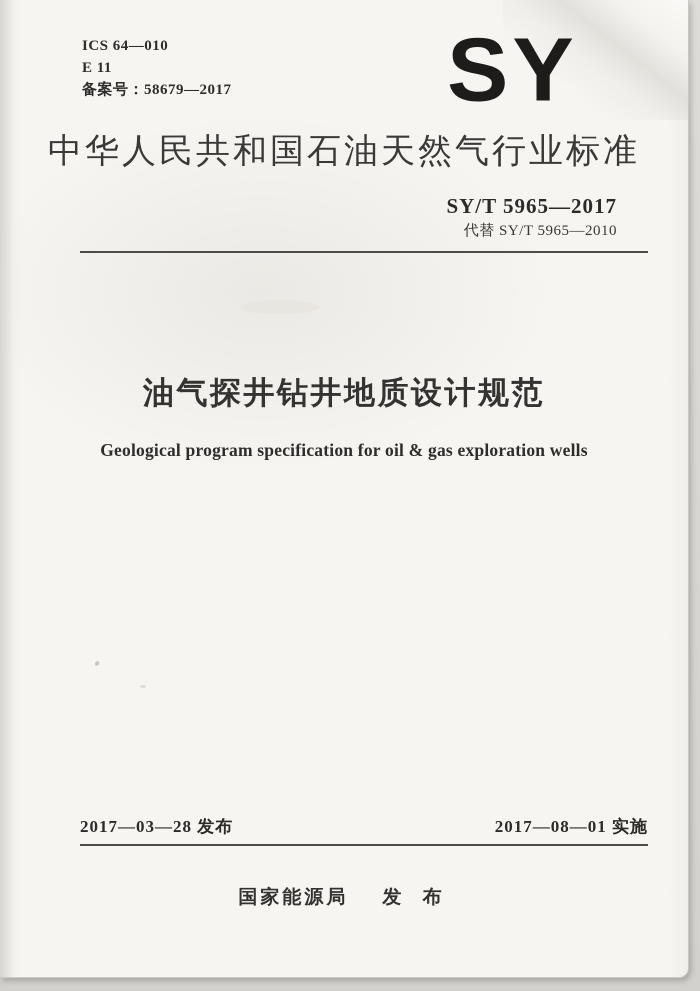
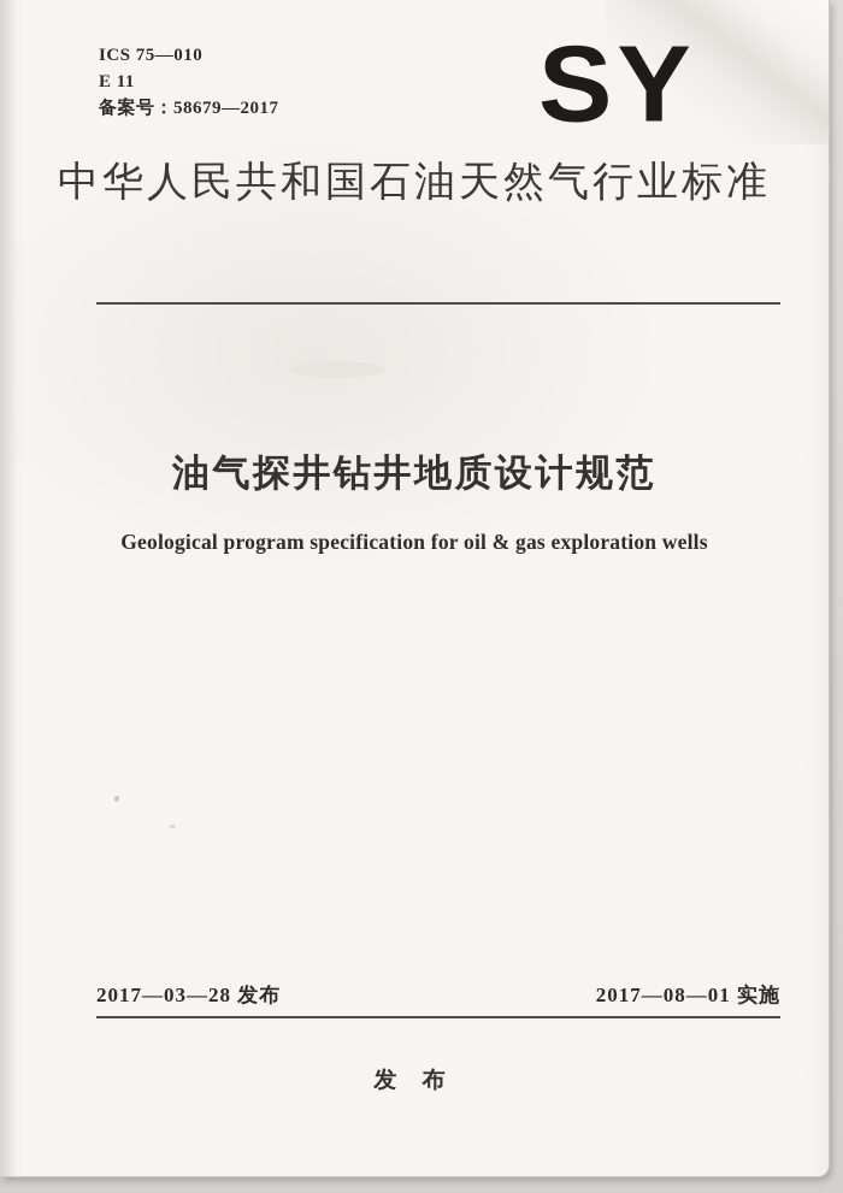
- ICS 64—010
+ ICS 75—010
  E 11
  备案号：58679—2017
  SY
  中华人民共和国石油天然气行业标准
- SY/T 5965—2017
- 代替 SY/T 5965—2010
  油气探井钻井地质设计规范
  Geological program specification for oil & gas exploration wells
  2017—03—28 发布
  2017—08—01 实施
- 国家能源局
  发 布
